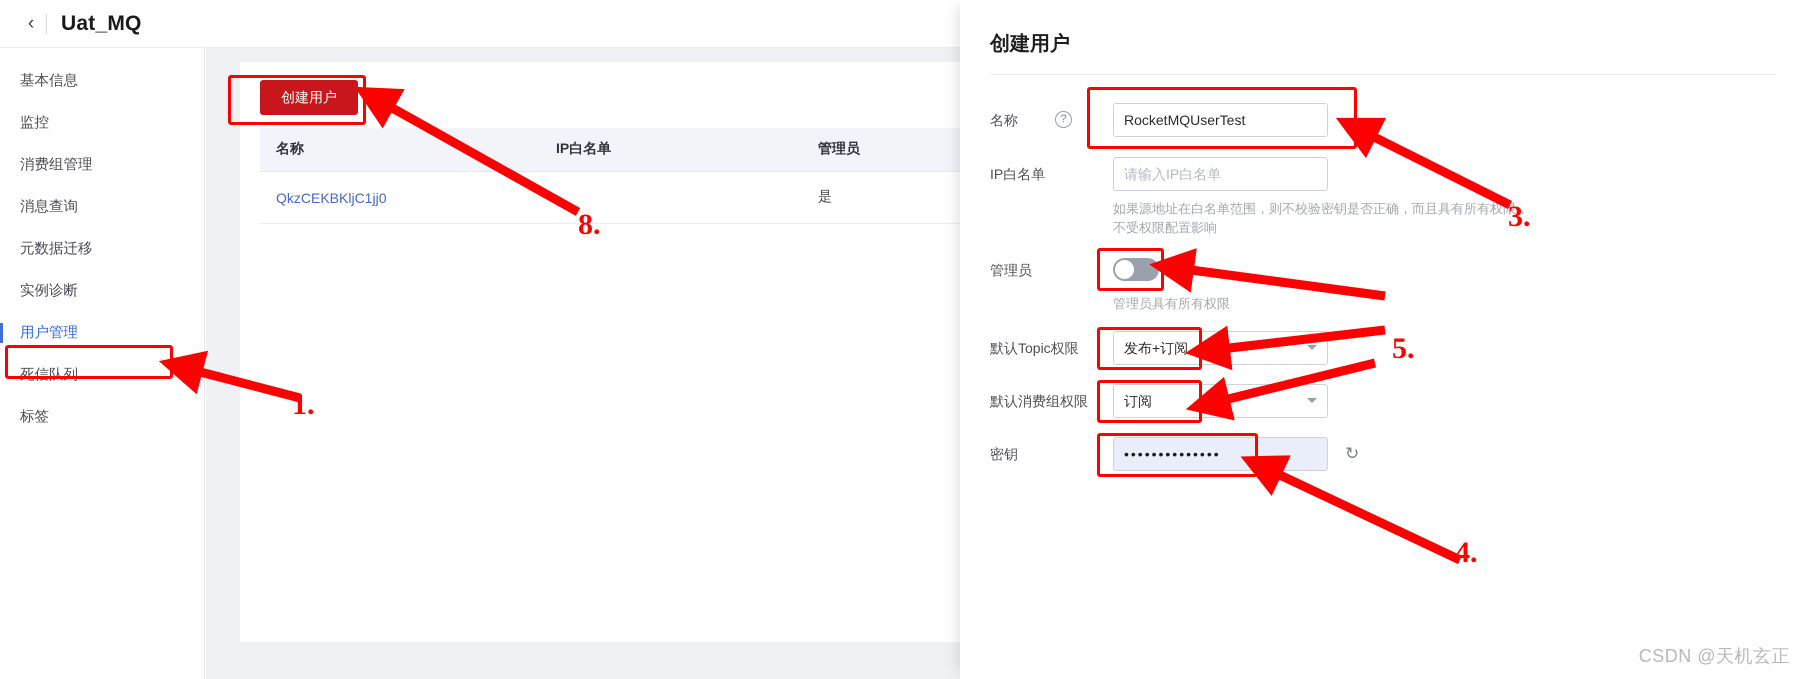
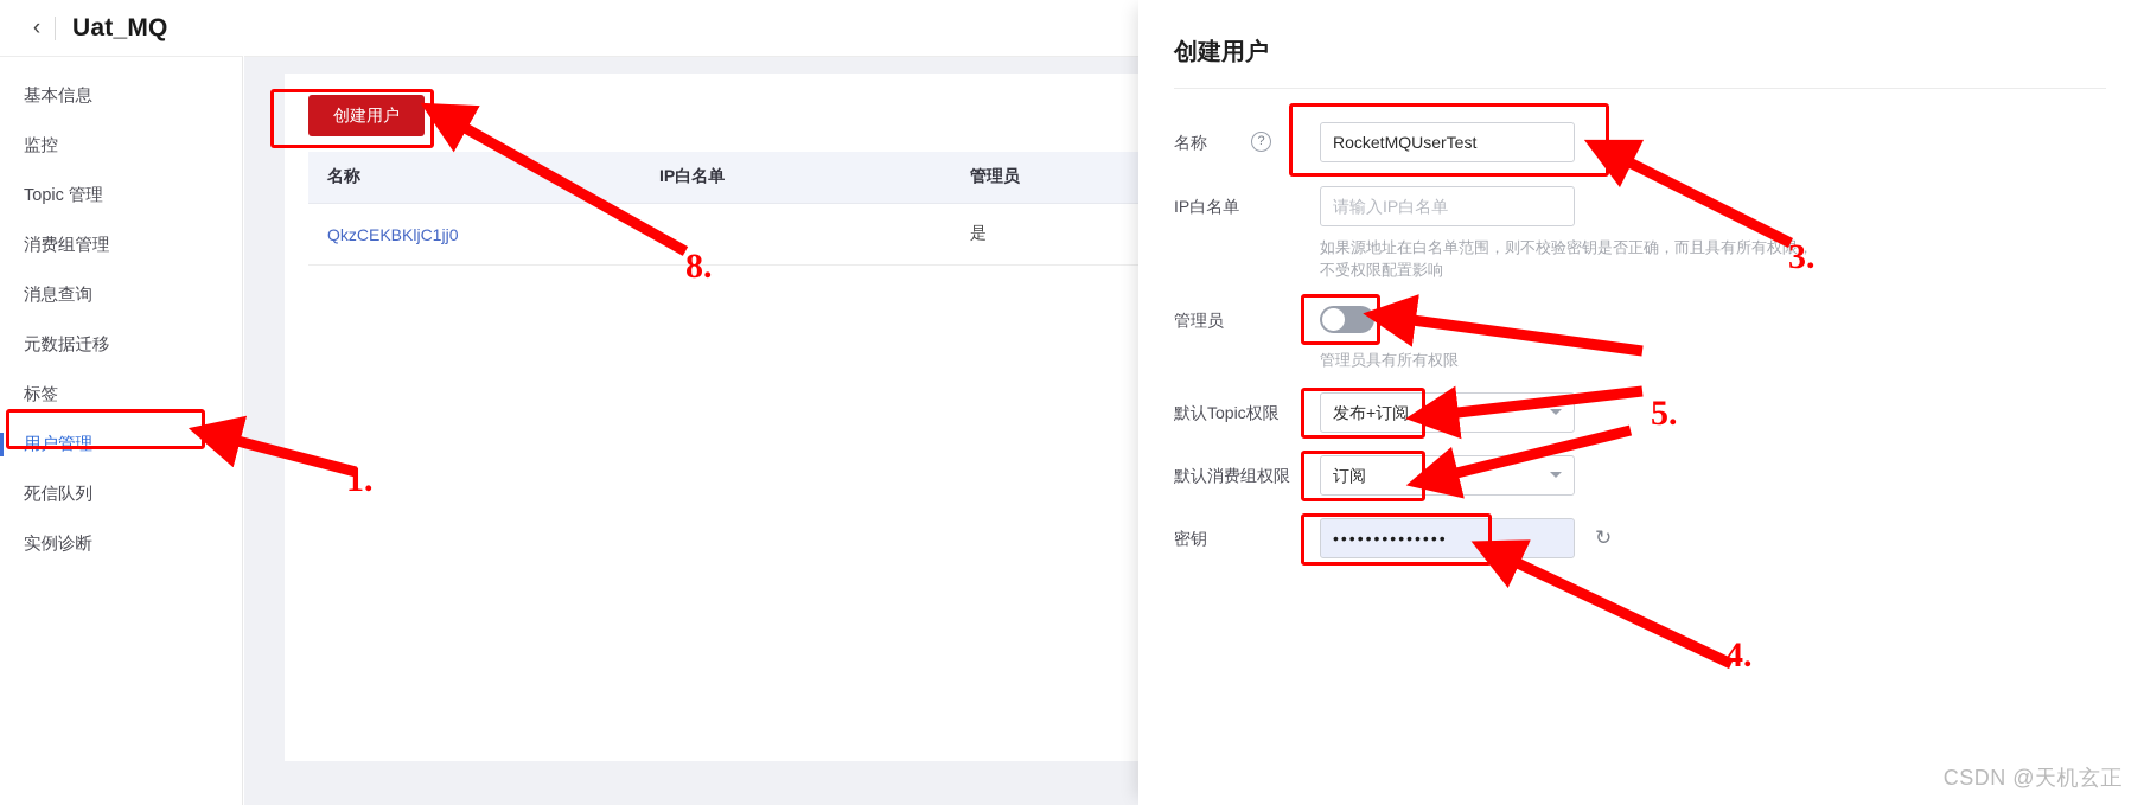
  ‹
  Uat_MQ
  基本信息
  监控
+ Topic 管理
  消费组管理
  消息查询
  元数据迁移
- 实例诊断
+ 标签
  用户管理
  死信队列
- 标签
+ 实例诊断
  创建用户
  名称	IP白名单	管理员
  QkzCEKBKljC1jj0		是
  创建用户
  名称
  ?
  RocketMQUserTest
  IP白名单
  请输入IP白名单
  如果源地址在白名单范围，则不校验密钥是否正确，而且具有所有权限，不受权限配置影响
  管理员
  管理员具有所有权限
  默认Topic权限
  发布+订阅
  默认消费组权限
  订阅
  密钥
  ••••••••••••••
  ↻
  1.
  8.
  3.
  5.
  4.
  CSDN @天机玄正
